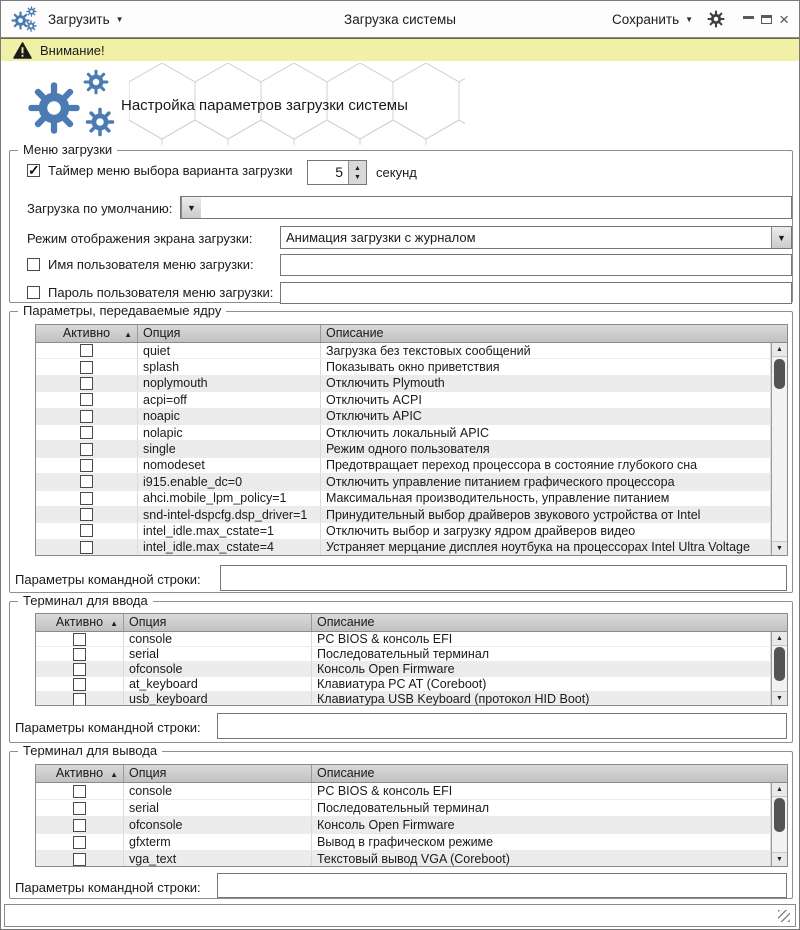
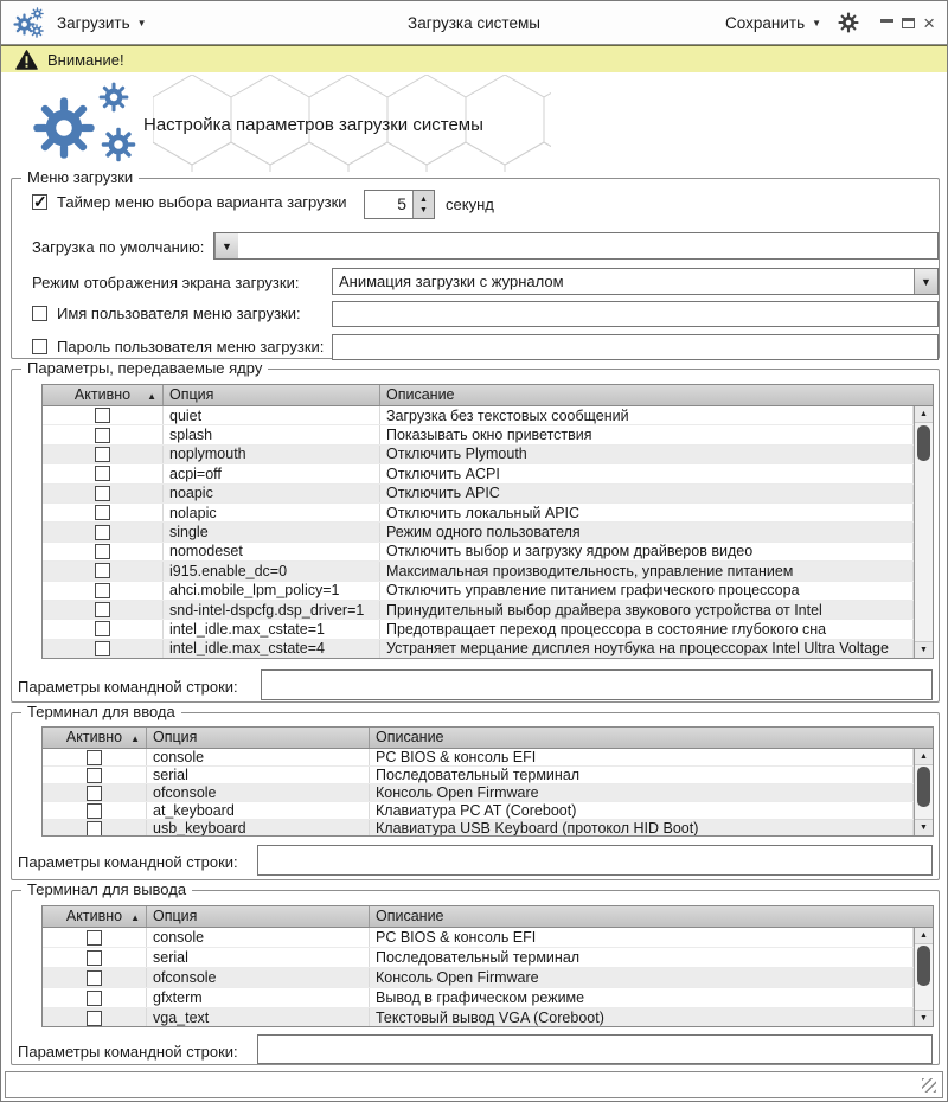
  Загрузить
  ▼
  Загрузка системы
  Сохранить
  ▼
  ×
  Внимание!
  Настройка параметров загрузки системы
  Меню загрузки
  Таймер меню выбора варианта загрузки
  5
  секунд
  Загрузка по умолчанию:
  ▼
  Режим отображения экрана загрузки:
  Анимация загрузки с журналом
  ▼
  Имя пользователя меню загрузки:
  Пароль пользователя меню загрузки:
  Параметры, передаваемые ядру
  Активно
  ▲
  Опция
  Описание
  quiet
  Загрузка без текстовых сообщений
  splash
  Показывать окно приветствия
  noplymouth
  Отключить Plymouth
  acpi=off
  Отключить ACPI
  noapic
  Отключить APIC
  nolapic
  Отключить локальный APIC
  single
  Режим одного пользователя
  nomodeset
- Предотвращает переход процессора в состояние глубокого сна
+ Отключить выбор и загрузку ядром драйверов видео
  i915.enable_dc=0
- Отключить управление питанием графического процессора
+ Максимальная производительность, управление питанием
  ahci.mobile_lpm_policy=1
- Максимальная производительность, управление питанием
+ Отключить управление питанием графического процессора
  snd-intel-dspcfg.dsp_driver=1
- Принудительный выбор драйверов звукового устройства от Intel
+ Принудительный выбор драйвера звукового устройства от Intel
  intel_idle.max_cstate=1
- Отключить выбор и загрузку ядром драйверов видео
+ Предотвращает переход процессора в состояние глубокого сна
  intel_idle.max_cstate=4
  Устраняет мерцание дисплея ноутбука на процессорах Intel Ultra Voltage
  Параметры командной строки:
  Терминал для ввода
  Активно
  ▲
  Опция
  Описание
  console
  PC BIOS & консоль EFI
  serial
  Последовательный терминал
  ofconsole
  Консоль Open Firmware
  at_keyboard
  Клавиатура PC AT (Coreboot)
  usb_keyboard
  Клавиатура USB Keyboard (протокол HID Boot)
  Параметры командной строки:
  Терминал для вывода
  Активно
  ▲
  Опция
  Описание
  console
  PC BIOS & консоль EFI
  serial
  Последовательный терминал
  ofconsole
  Консоль Open Firmware
  gfxterm
  Вывод в графическом режиме
  vga_text
  Текстовый вывод VGA (Coreboot)
  Параметры командной строки:
